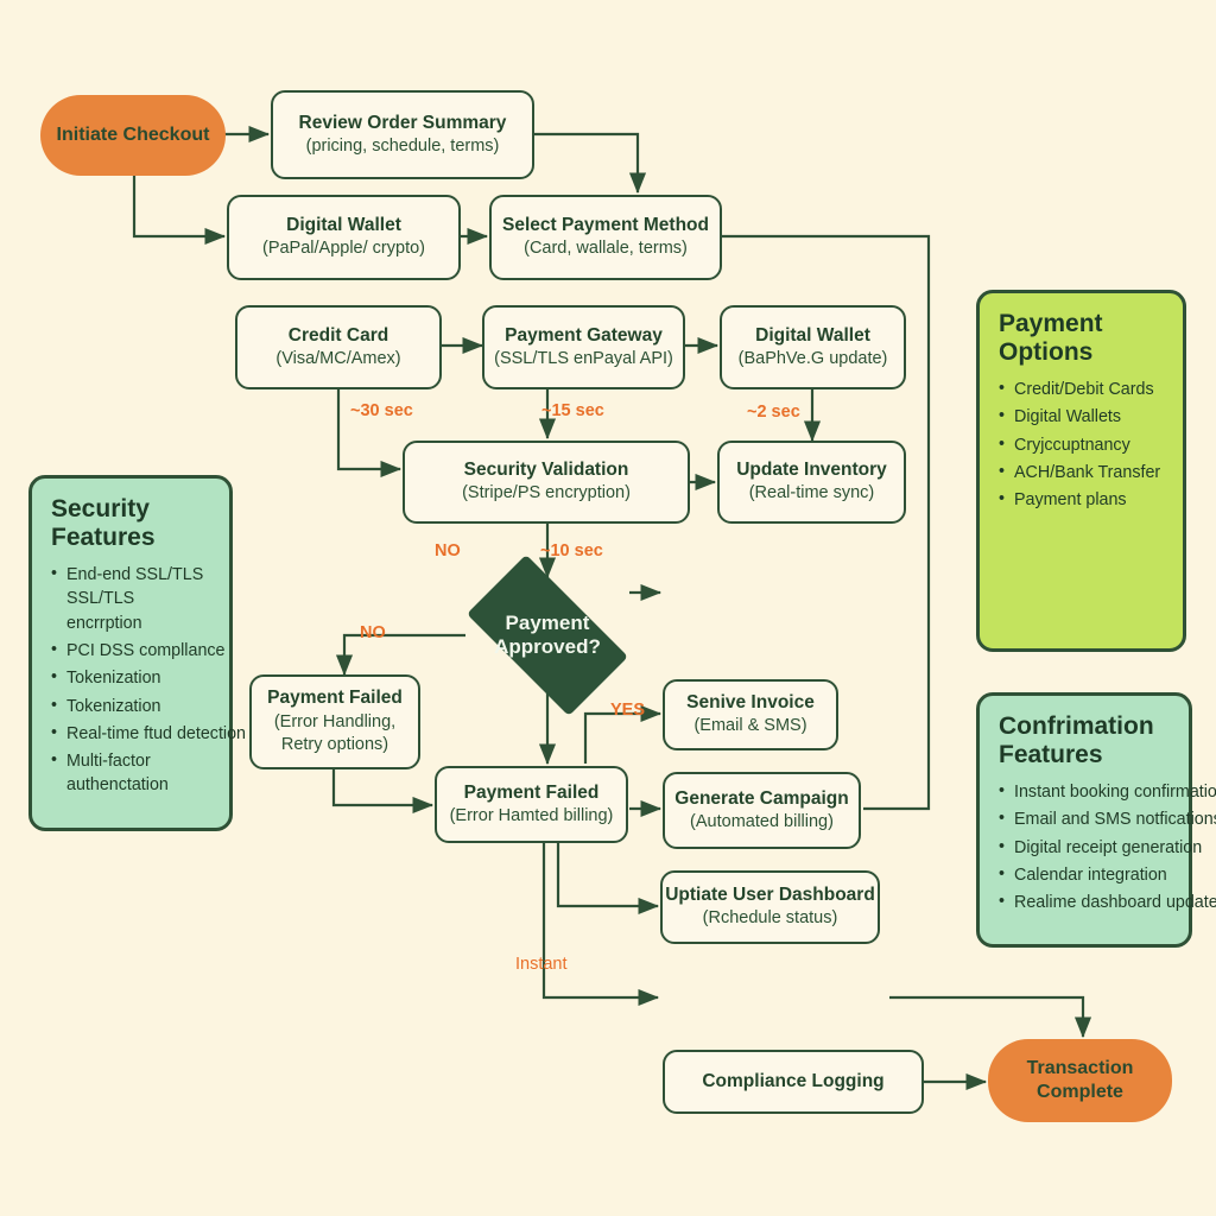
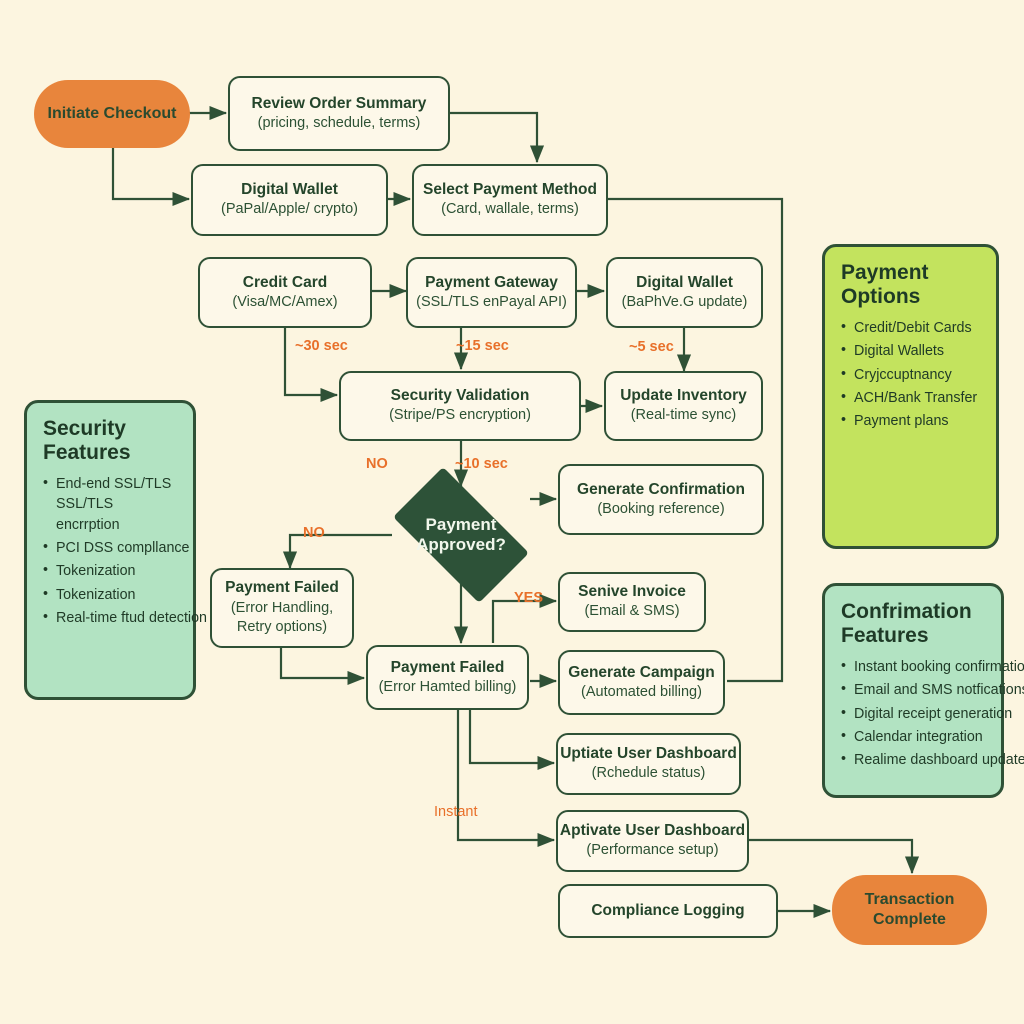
  Initiate Checkout
  Review Order Summary
  (pricing, schedule, terms)
  Digital Wallet
  (PaPal/Apple/ crypto)
  Select Payment Method
  (Card, wallale, terms)
  Credit Card
  (Visa/MC/Amex)
  Payment Gateway
  (SSL/TLS enPayal API)
  Digital Wallet
  (BaPhVe.G update)
  Security Validation
  (Stripe/PS encryption)
  Update Inventory
  (Real-time sync)
  Payment
  Approved?
+ Generate Confirmation
+ (Booking reference)
  Payment Failed
  (Error Handling,
  Retry options)
  Payment Failed
  (Error Hamted billing)
  Senive Invoice
  (Email & SMS)
  Generate Campaign
  (Automated billing)
  Uptiate User Dashboard
  (Rchedule status)
+ Aptivate User Dashboard
+ (Performance setup)
  Compliance Logging
  Transaction Complete
  ~30 sec
  ~15 sec
- ~2 sec
+ ~5 sec
  ~10 sec
  NO
  NO
  YES
  Instant
  Payment Options
  Credit/Debit Cards
  Digital Wallets
  Cryjccuptnancy
  ACH/Bank Transfer
  Payment plans
  Security Features
  End-end SSL/TLS SSL/TLS encrrption
  PCI DSS compllance
  Tokenization
  Tokenization
  Real-time ftud detection
- Multi-factor authenctation
  Confrimation Features
  Instant booking confirmatio
  Email and SMS notfication
  Digital receipt generation
  Calendar integration
  Realime dashboard update
